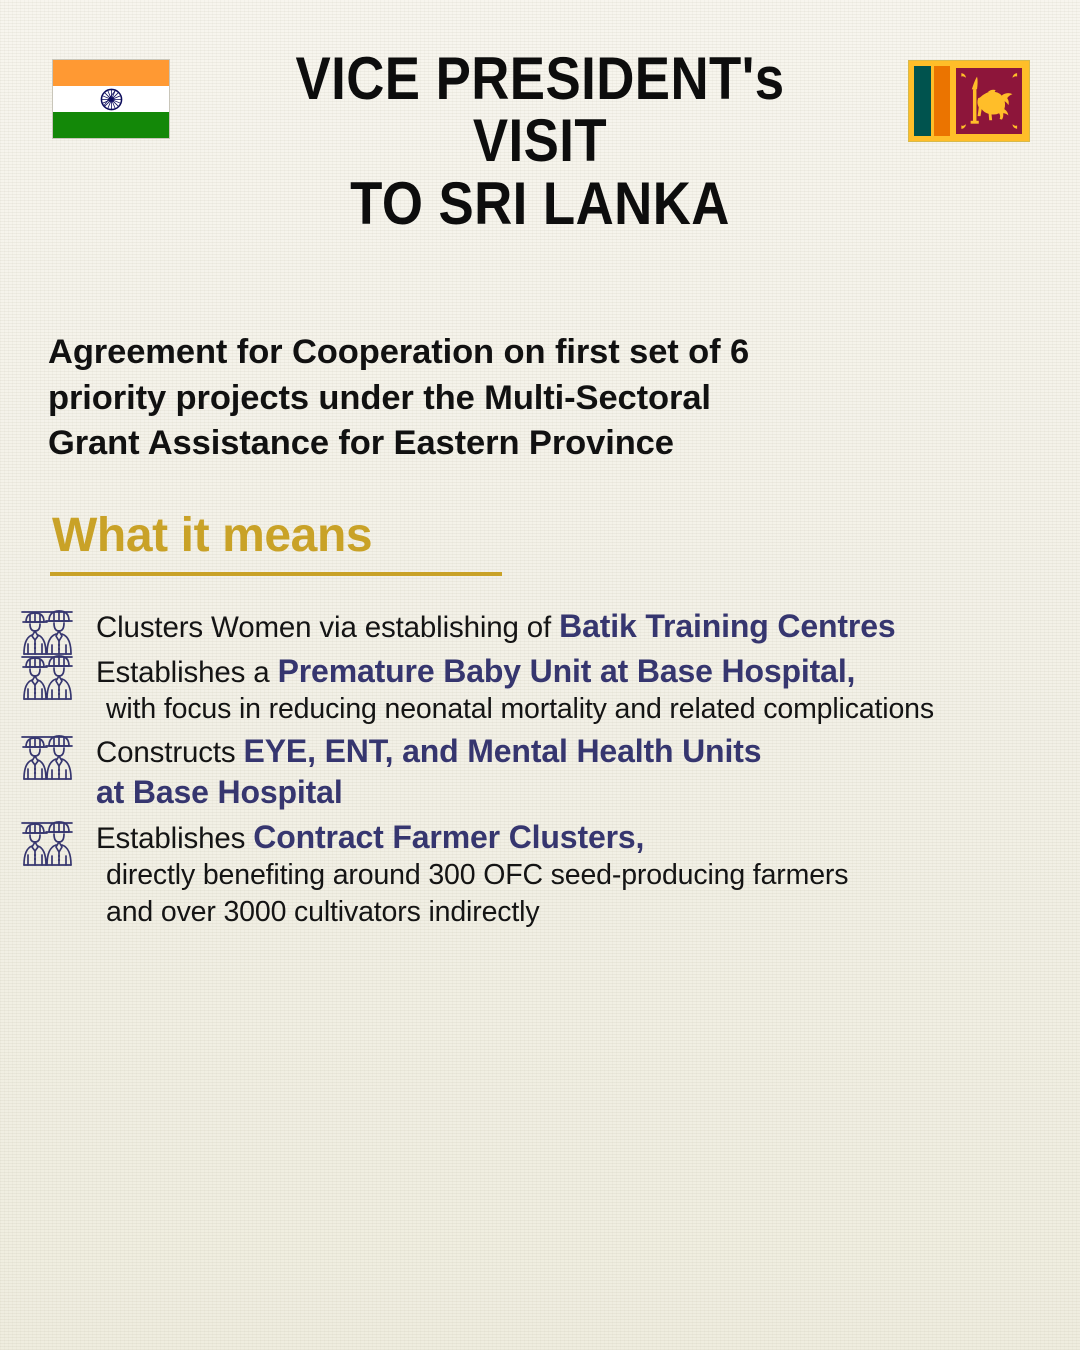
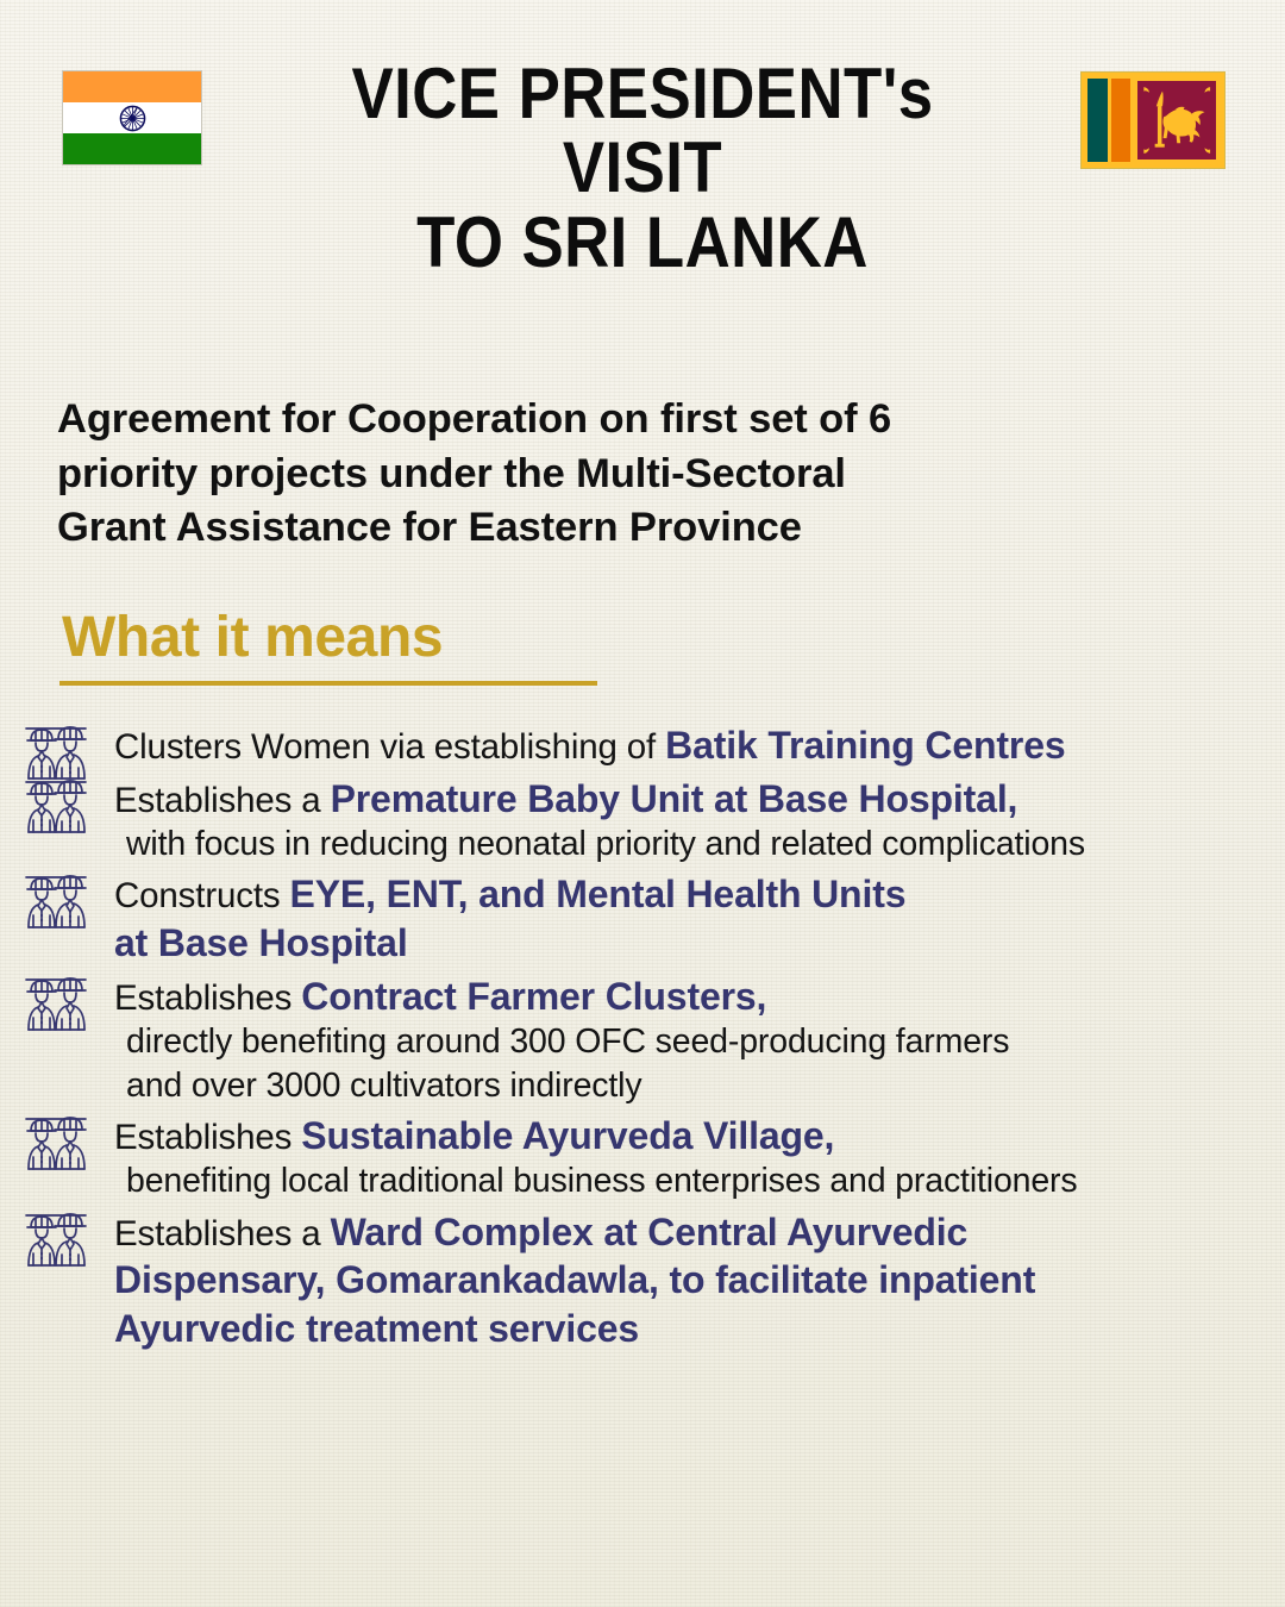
  VICE PRESIDENT's VISIT
  TO SRI LANKA
  Agreement for Cooperation on first set of 6
  priority projects under the Multi-Sectoral
  Grant Assistance for Eastern Province
  What it means
  Clusters Women via establishing of Batik Training Centres
  Establishes a Premature Baby Unit at Base Hospital,
- with focus in reducing neonatal mortality and related complications
+ with focus in reducing neonatal priority and related complications
  Constructs EYE, ENT, and Mental Health Units
  at Base Hospital
  Establishes Contract Farmer Clusters,
  directly benefiting around 300 OFC seed-producing farmers
  and over 3000 cultivators indirectly
+ Establishes Sustainable Ayurveda Village,
+ benefiting local traditional business enterprises and practitioners
+ Establishes a Ward Complex at Central Ayurvedic
+ Dispensary, Gomarankadawla, to facilitate inpatient
+ Ayurvedic treatment services
